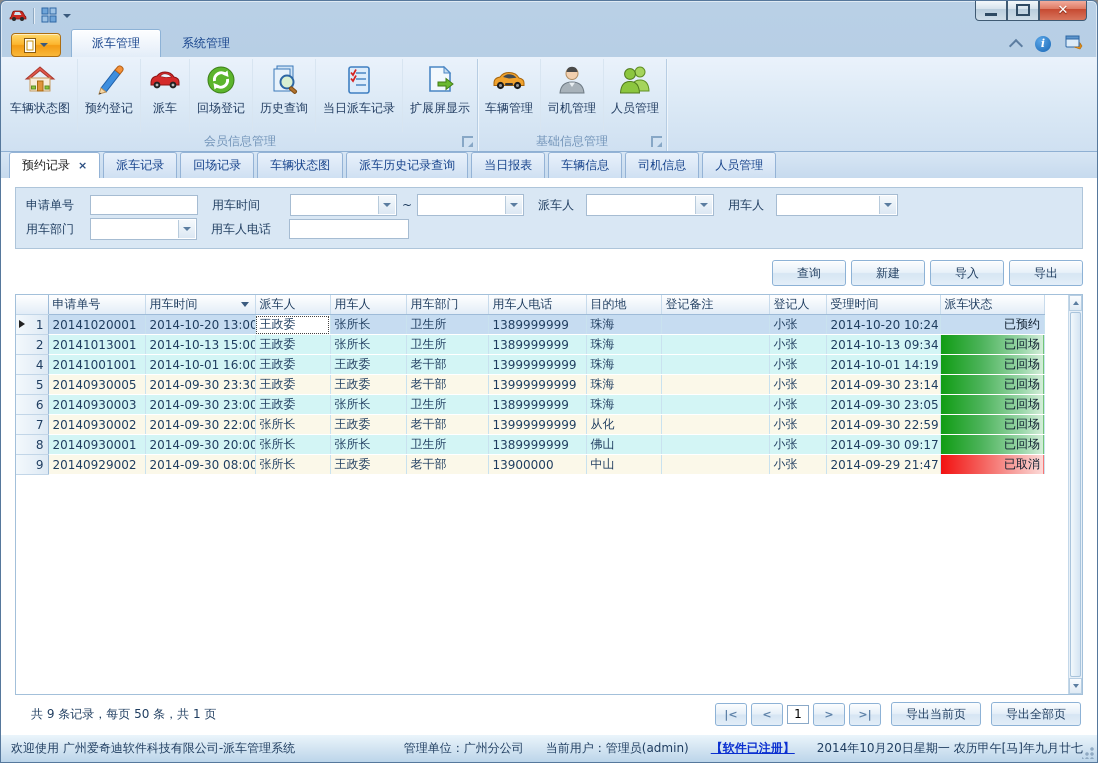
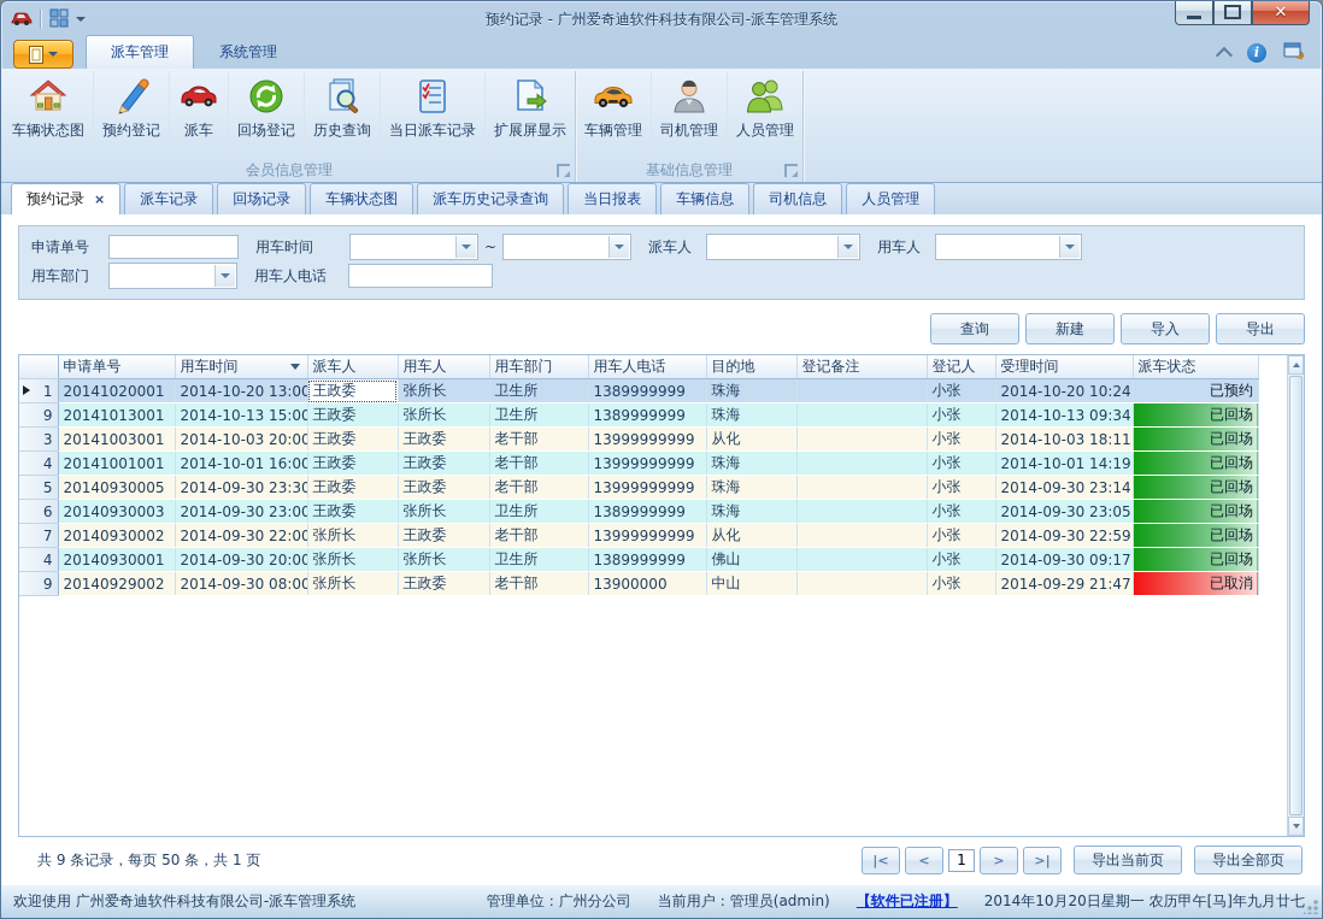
+ 预约记录 - 广州爱奇迪软件科技有限公司-派车管理系统
  ✕
  派车管理
  系统管理
  i
  车辆状态图
  预约登记
  派车
  回场登记
  历史查询
  当日派车记录
  扩展屏显示
  会员信息管理
  车辆管理
  司机管理
  人员管理
  基础信息管理
  预约记录
  ×
  派车记录
  回场记录
  车辆状态图
  派车历史记录查询
  当日报表
  车辆信息
  司机信息
  人员管理
  申请单号
  用车时间
  ~
  派车人
  用车人
  用车部门
  用车人电话
  查询
  新建
  导入
  导出
  	申请单号	用车时间	派车人	用车人	用车部门	用车人电话	目的地	登记备注	登记人	受理时间	派车状态
  1	20141020001	2014-10-20 13:00	王政委	张所长	卫生所	1389999999	珠海		小张	2014-10-20 10:24	已预约
- 2	20141013001	2014-10-13 15:00	王政委	张所长	卫生所	1389999999	珠海		小张	2014-10-13 09:34	已回场
+ 9	20141013001	2014-10-13 15:00	王政委	张所长	卫生所	1389999999	珠海		小张	2014-10-13 09:34	已回场
+ 3	20141003001	2014-10-03 20:00	王政委	王政委	老干部	13999999999	从化		小张	2014-10-03 18:11	已回场
  4	20141001001	2014-10-01 16:00	王政委	王政委	老干部	13999999999	珠海		小张	2014-10-01 14:19	已回场
  5	20140930005	2014-09-30 23:30	王政委	王政委	老干部	13999999999	珠海		小张	2014-09-30 23:14	已回场
  6	20140930003	2014-09-30 23:00	王政委	张所长	卫生所	1389999999	珠海		小张	2014-09-30 23:05	已回场
  7	20140930002	2014-09-30 22:00	张所长	王政委	老干部	13999999999	从化		小张	2014-09-30 22:59	已回场
- 8	20140930001	2014-09-30 20:00	张所长	张所长	卫生所	1389999999	佛山		小张	2014-09-30 09:17	已回场
+ 4	20140930001	2014-09-30 20:00	张所长	张所长	卫生所	1389999999	佛山		小张	2014-09-30 09:17	已回场
  9	20140929002	2014-09-30 08:00	张所长	王政委	老干部	13900000	中山		小张	2014-09-29 21:47	已取消
  共 9 条记录，每页 50 条，共 1 页
  |<
  <
  1
  >
  >|
  导出当前页
  导出全部页
  欢迎使用 广州爱奇迪软件科技有限公司-派车管理系统
  管理单位：广州分公司
  当前用户：管理员(admin)
  【软件已注册】
  2014年10月20日星期一 农历甲午[马]年九月廿七
